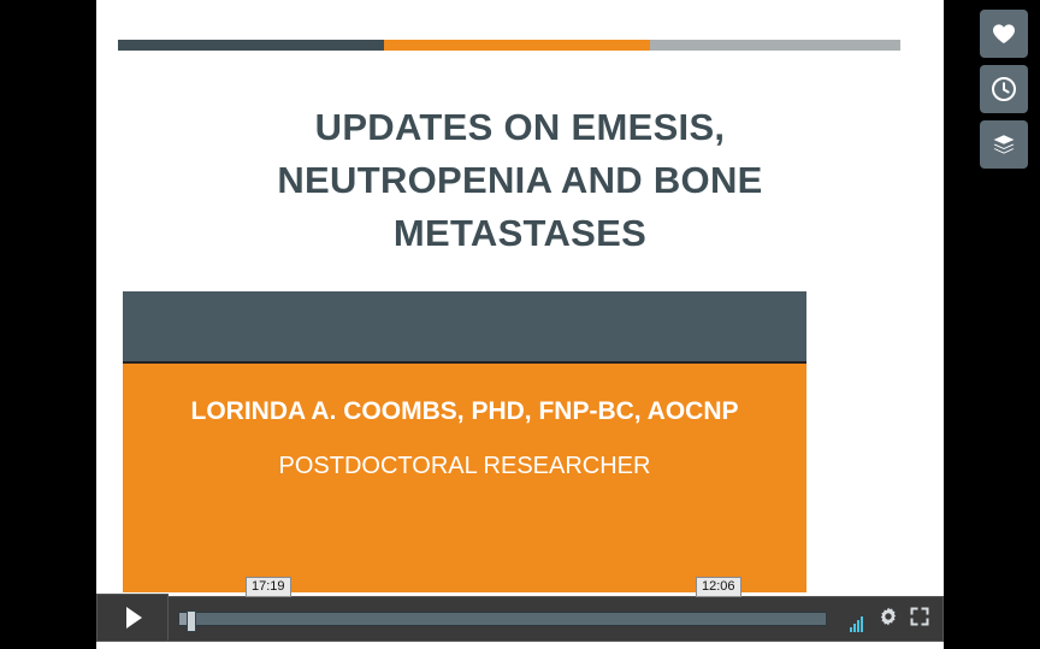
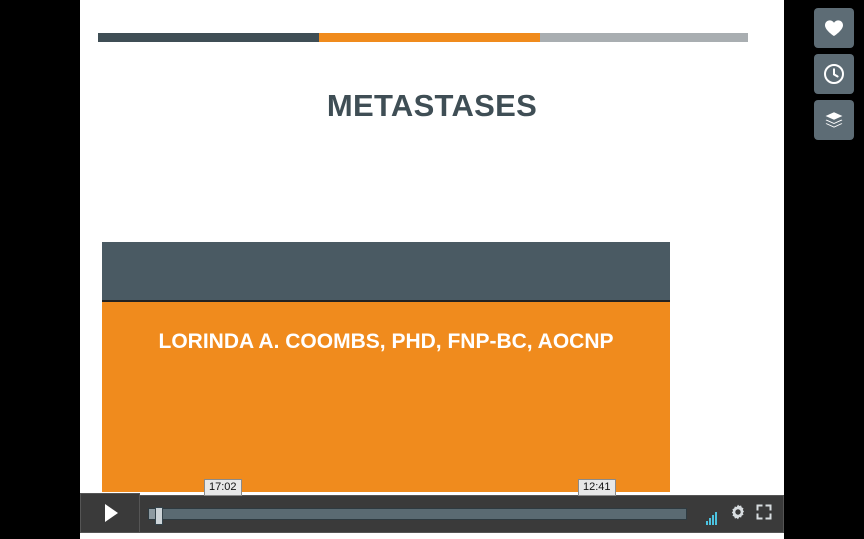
- UPDATES ON EMESIS,
- NEUTROPENIA AND BONE
  METASTASES
  LORINDA A. COOMBS, PHD, FNP-BC, AOCNP
- POSTDOCTORAL RESEARCHER
- 17:19
+ 17:02
- 12:06
+ 12:41
